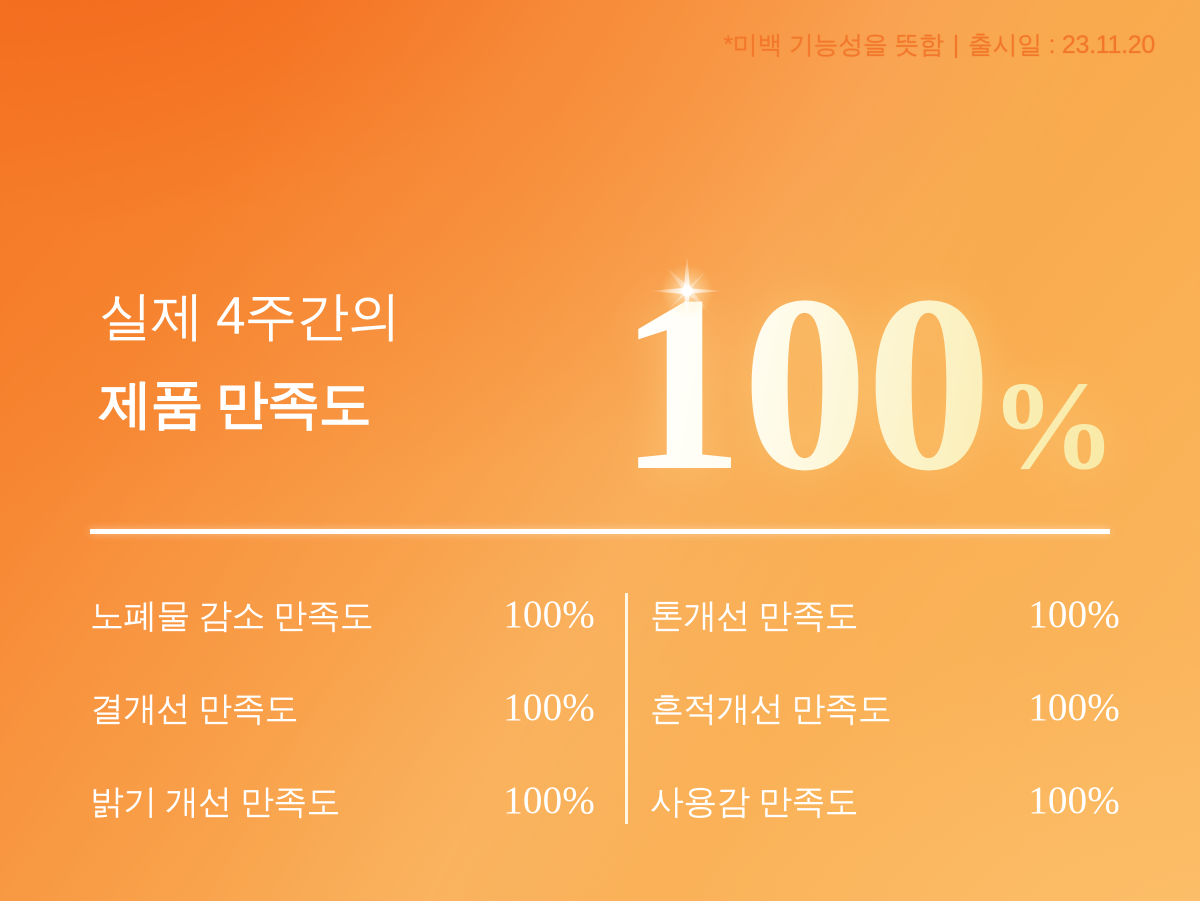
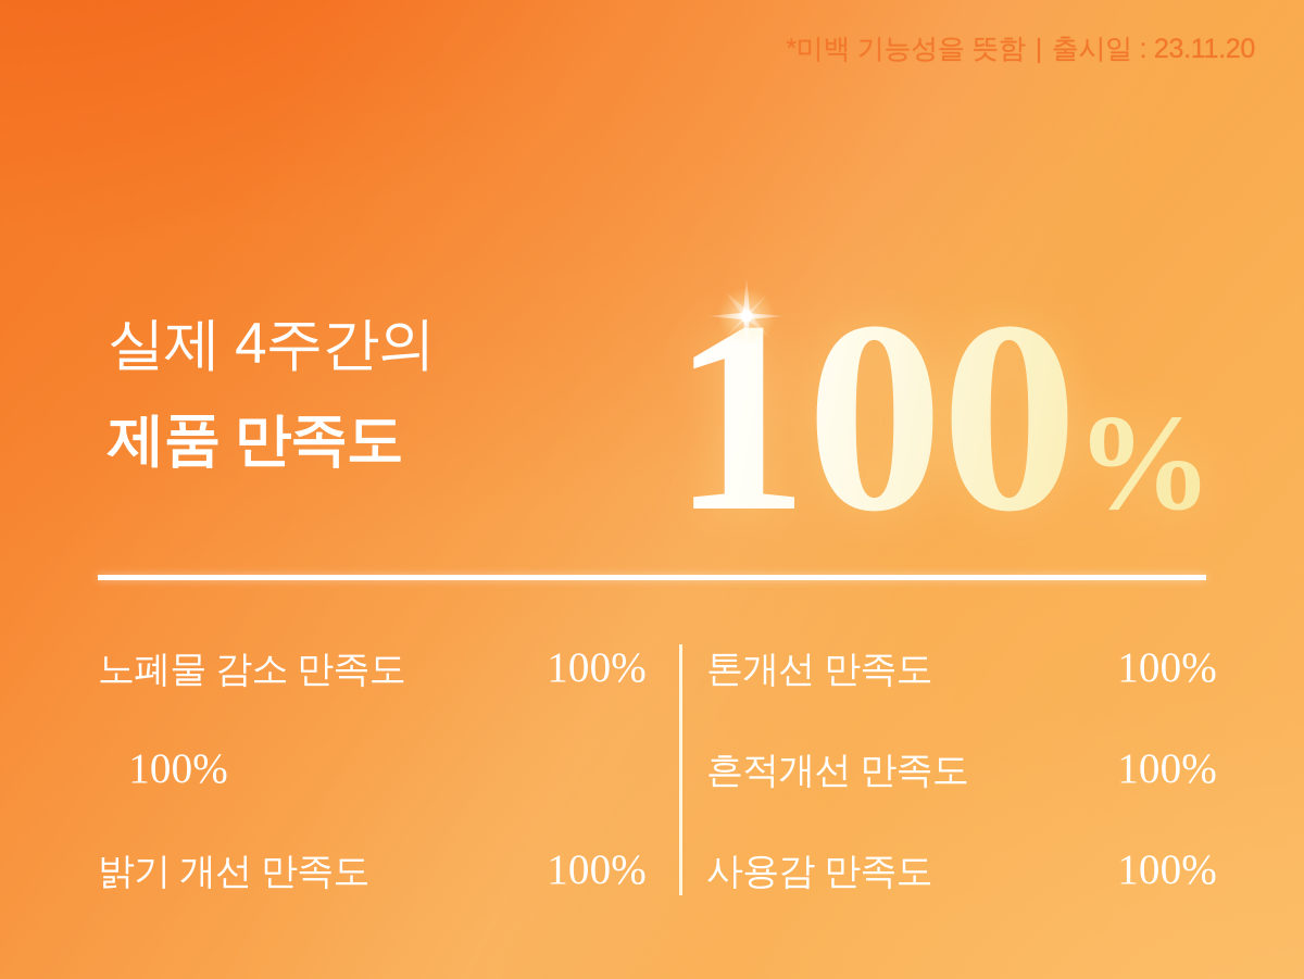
  *미백 기능성을 뜻함 | 출시일 : 23.11.20
  실제 4주간의
  제품 만족도
  100%
  노폐물 감소 만족도
  100%
- 결개선 만족도
  100%
  밝기 개선 만족도
  100%
  톤개선 만족도
  100%
  흔적개선 만족도
  100%
  사용감 만족도
  100%
